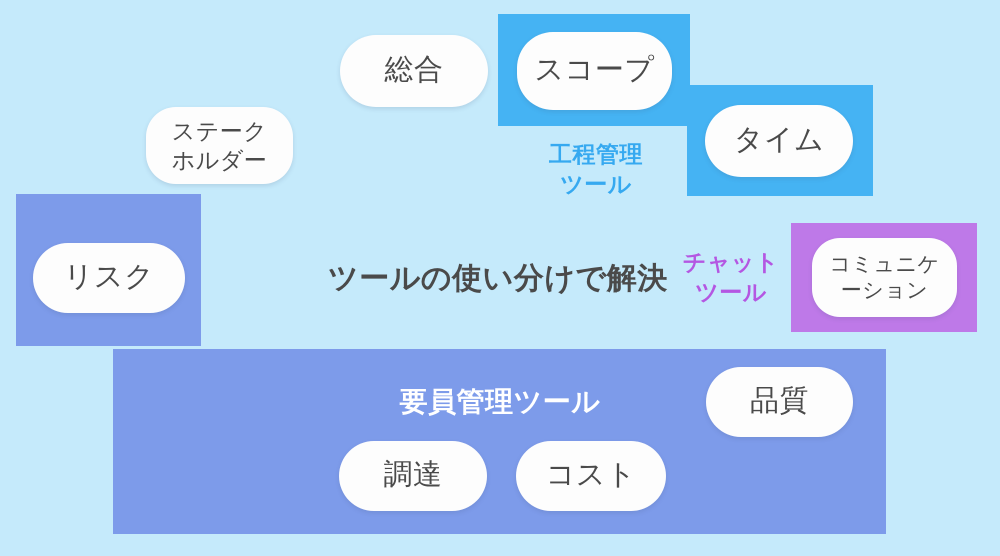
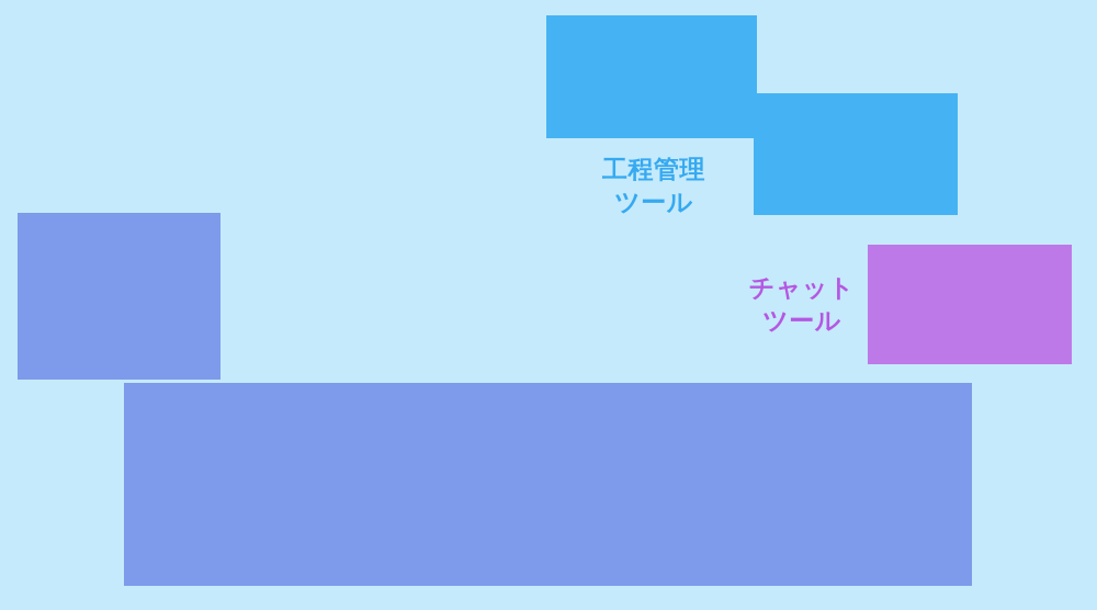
  工程管理
  ツール
  チャット
  ツール
- 要員管理ツール
- ツールの使い分けで解決
- 総合
- スコープ
- タイム
- ステーク
- ホルダー
- リスク
- コミュニケ
- ーション
- 品質
- 調達
- コスト
